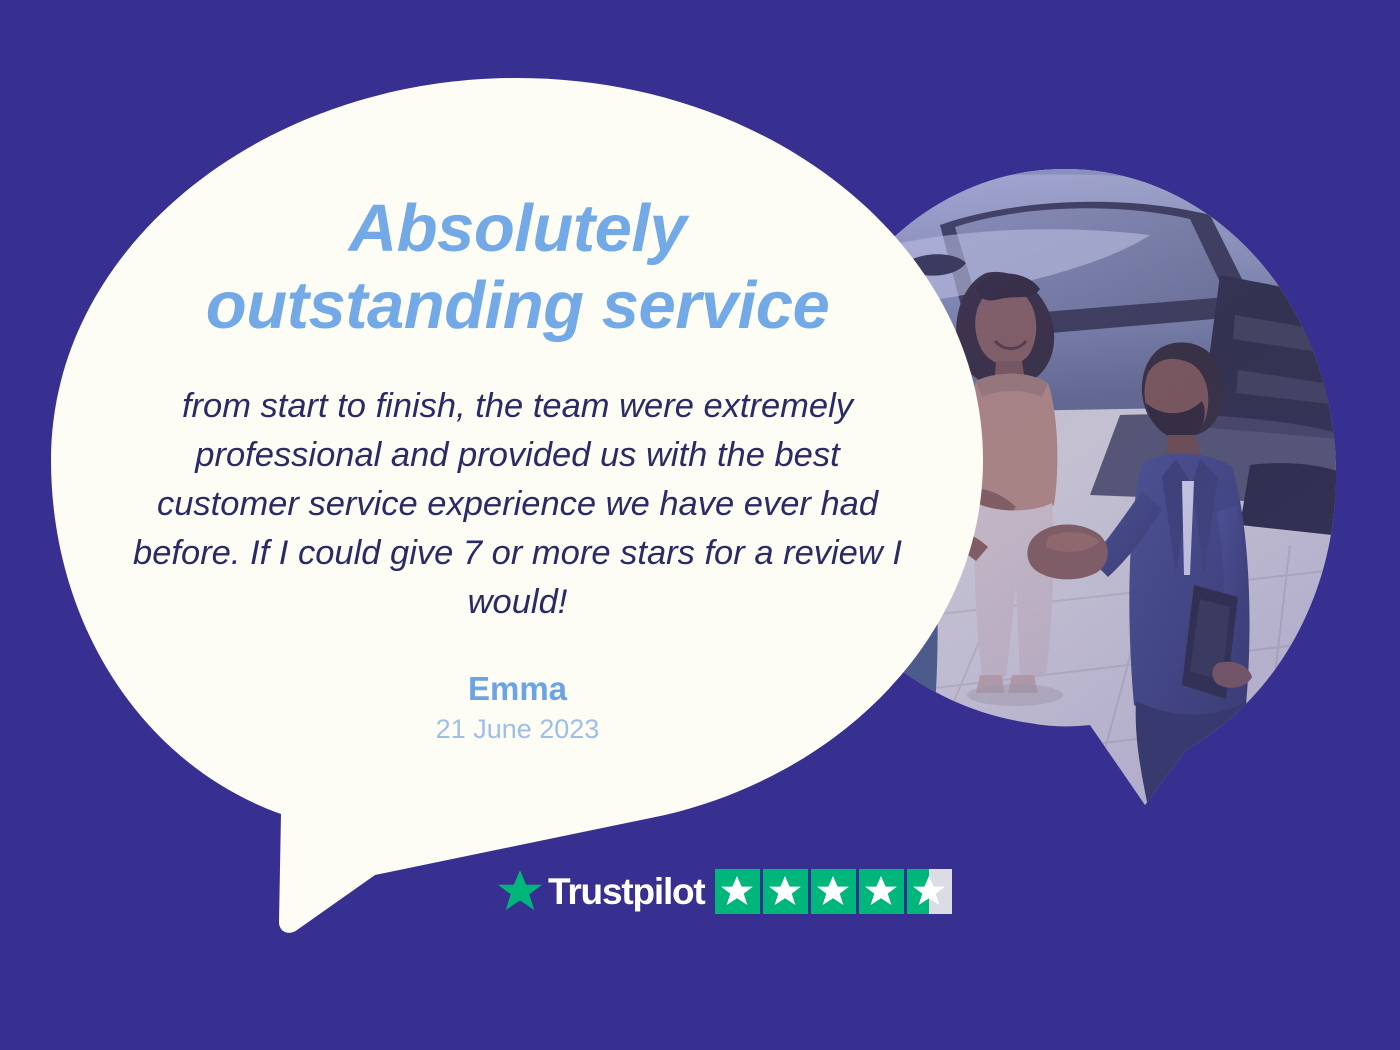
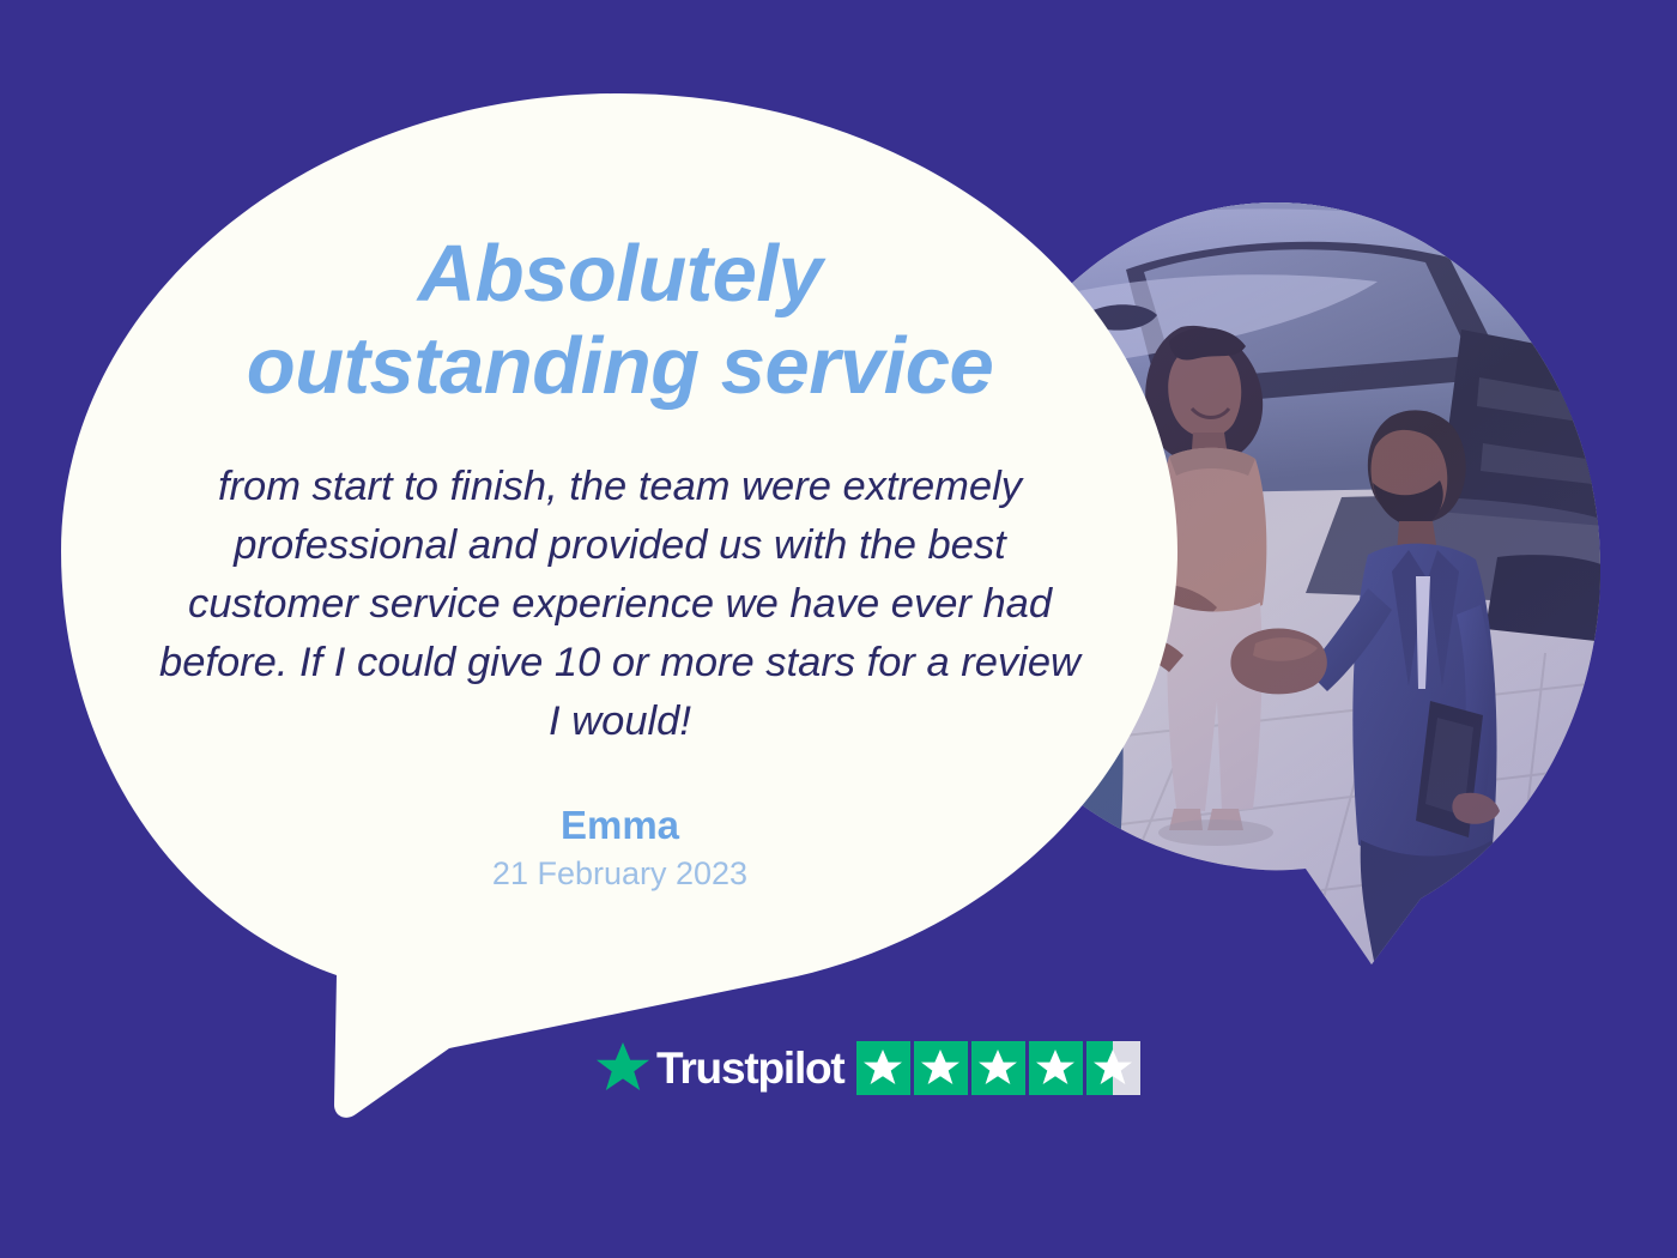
  Absolutely outstanding service
- from start to finish, the team were extremely professional and provided us with the best customer service experience we have ever had before. If I could give 7 or more stars for a review I would!
+ from start to finish, the team were extremely professional and provided us with the best customer service experience we have ever had before. If I could give 10 or more stars for a review I would!
  Emma
- 21 June 2023
+ 21 February 2023
  Trustpilot
